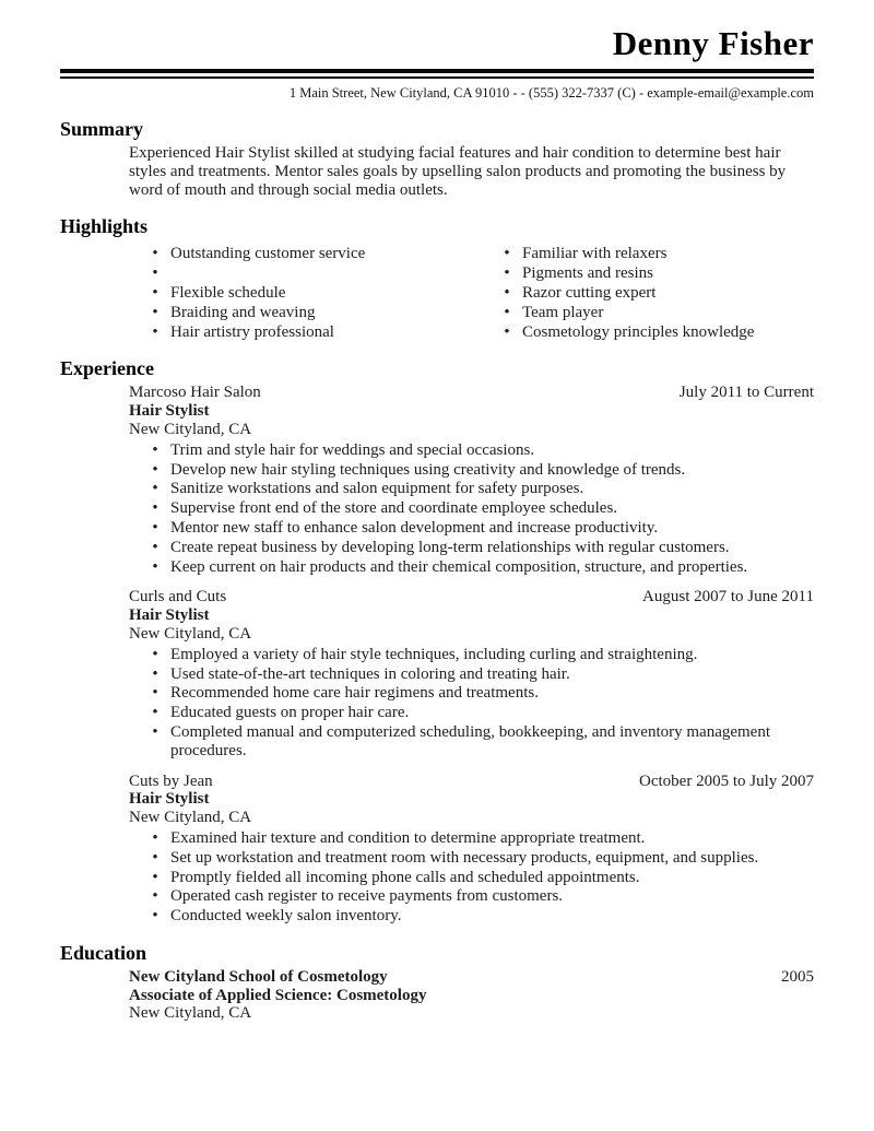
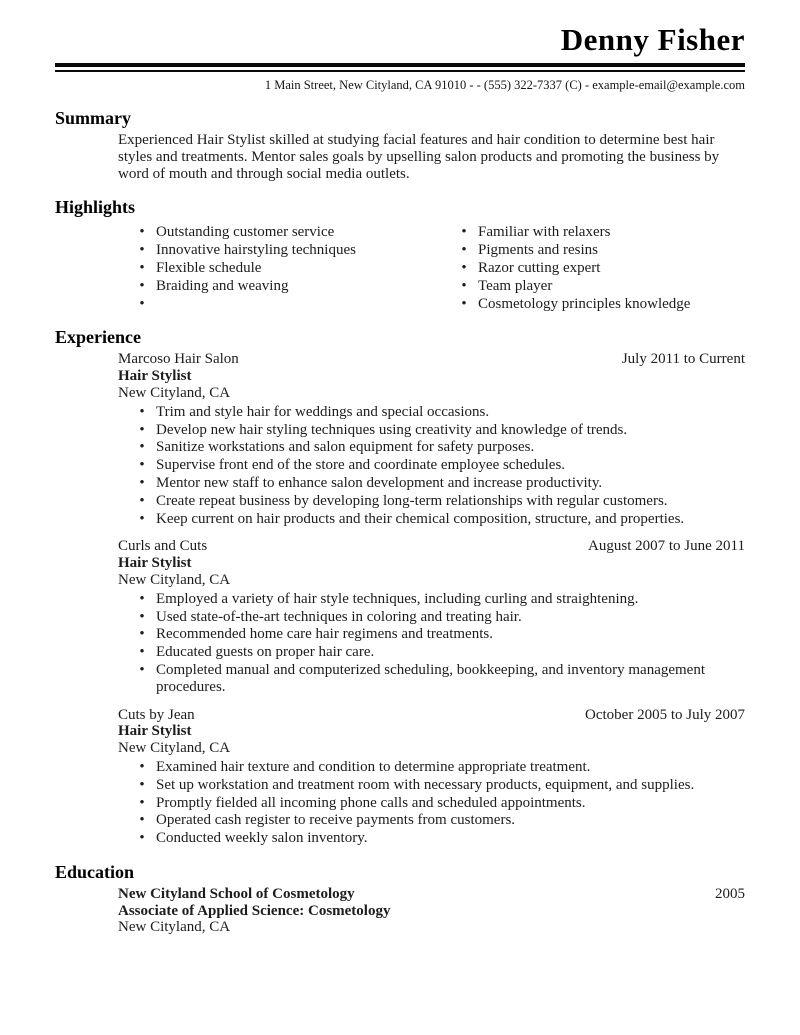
  Denny Fisher
  1 Main Street, New Cityland, CA 91010 - - (555) 322-7337 (C) - example-email@example.com
  Summary
  Experienced Hair Stylist skilled at studying facial features and hair condition to determine best hair styles and treatments. Mentor sales goals by upselling salon products and promoting the business by word of mouth and through social media outlets.
  Highlights
  •
  Outstanding customer service
  •
+ Innovative hairstyling techniques
  •
  Flexible schedule
  •
  Braiding and weaving
  •
- Hair artistry professional
  •
  Familiar with relaxers
  •
  Pigments and resins
  •
  Razor cutting expert
  •
  Team player
  •
  Cosmetology principles knowledge
  Experience
  Marcoso Hair Salon
  July 2011 to Current
  Hair Stylist
  New Cityland, CA
  •
  Trim and style hair for weddings and special occasions.
  •
  Develop new hair styling techniques using creativity and knowledge of trends.
  •
  Sanitize workstations and salon equipment for safety purposes.
  •
  Supervise front end of the store and coordinate employee schedules.
  •
  Mentor new staff to enhance salon development and increase productivity.
  •
  Create repeat business by developing long-term relationships with regular customers.
  •
  Keep current on hair products and their chemical composition, structure, and properties.
  Curls and Cuts
  August 2007 to June 2011
  Hair Stylist
  New Cityland, CA
  •
  Employed a variety of hair style techniques, including curling and straightening.
  •
  Used state-of-the-art techniques in coloring and treating hair.
  •
  Recommended home care hair regimens and treatments.
  •
  Educated guests on proper hair care.
  •
  Completed manual and computerized scheduling, bookkeeping, and inventory management procedures.
  Cuts by Jean
  October 2005 to July 2007
  Hair Stylist
  New Cityland, CA
  •
  Examined hair texture and condition to determine appropriate treatment.
  •
  Set up workstation and treatment room with necessary products, equipment, and supplies.
  •
  Promptly fielded all incoming phone calls and scheduled appointments.
  •
  Operated cash register to receive payments from customers.
  •
  Conducted weekly salon inventory.
  Education
  New Cityland School of Cosmetology
  2005
  Associate of Applied Science: Cosmetology
  New Cityland, CA
